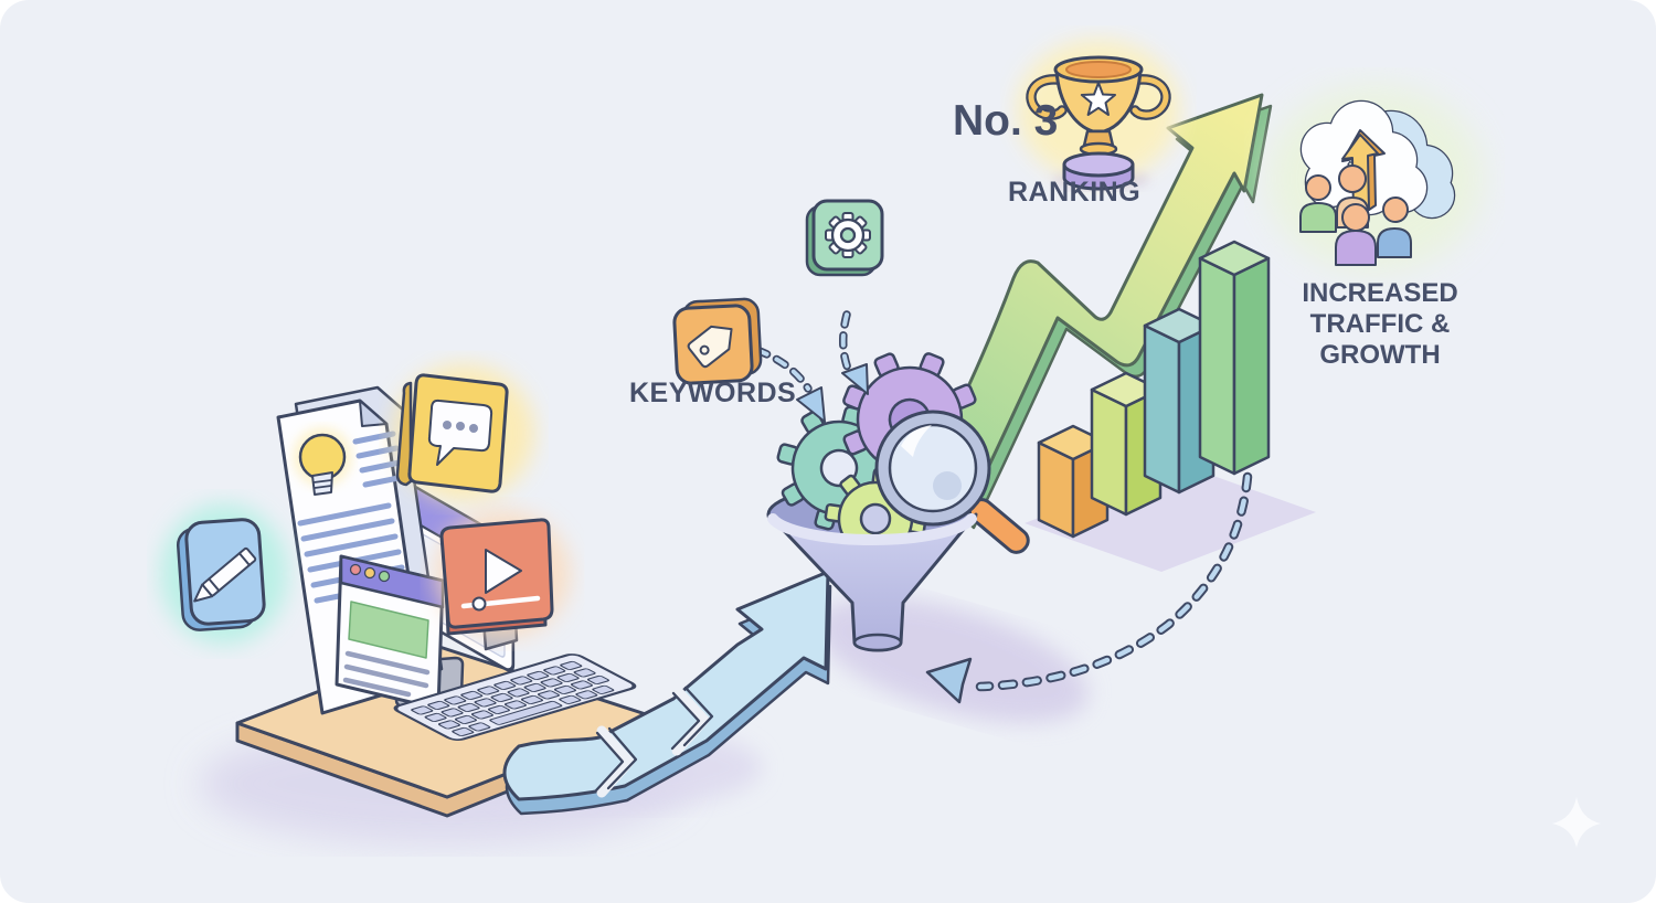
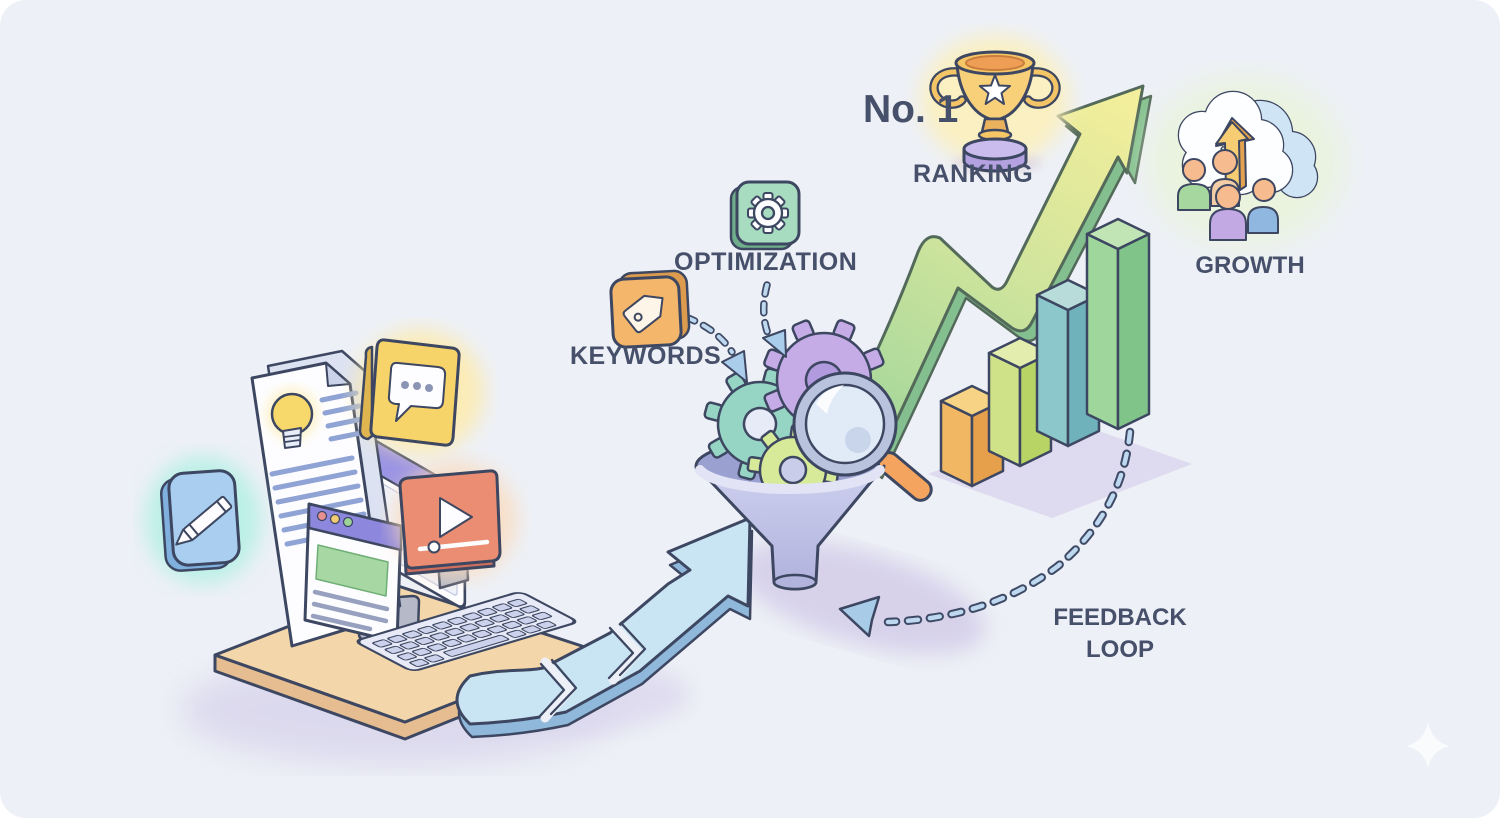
  KEYWORDS
+ OPTIMIZATION
- No. 3
+ No. 1
  RANKING
- INCREASED
- TRAFFIC &
  GROWTH
+ FEEDBACK
+ LOOP
